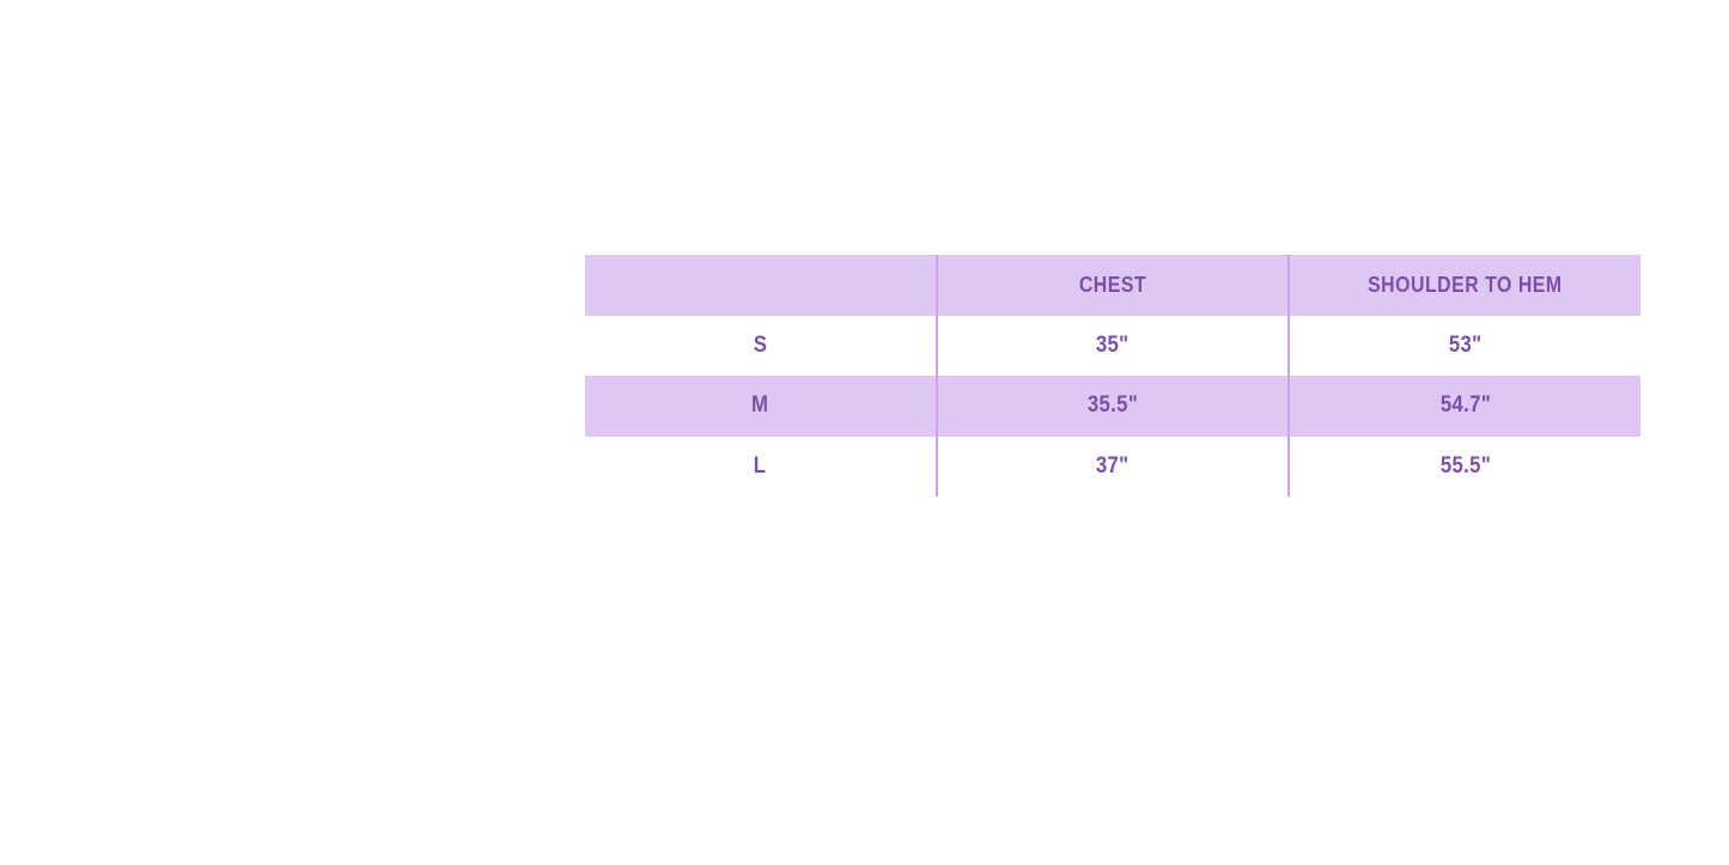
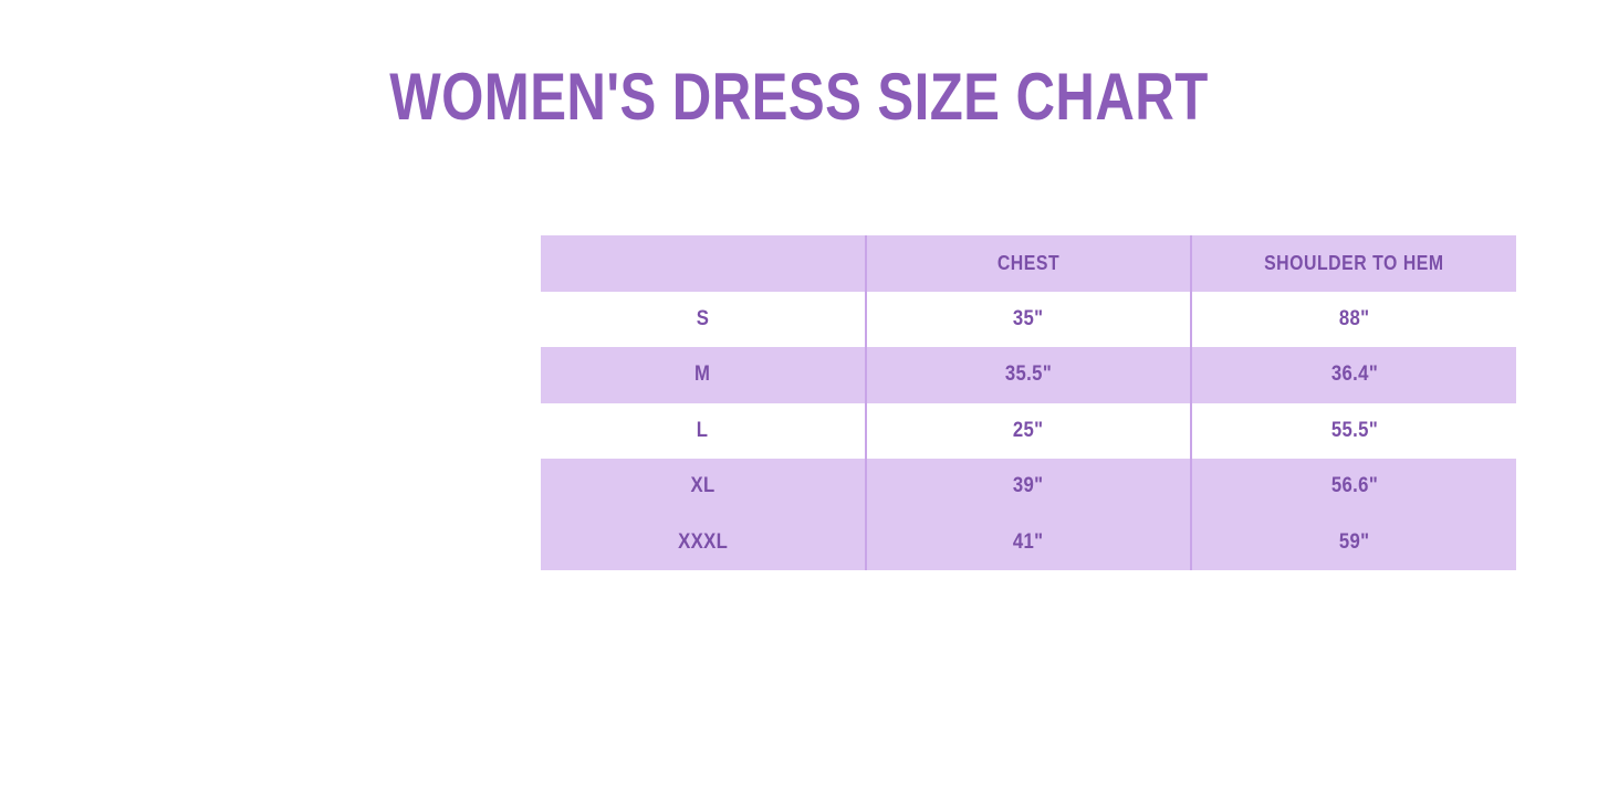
+ WOMEN'S DRESS SIZE CHART
  	CHEST	SHOULDER TO HEM
- S	35"	53"
+ S	35"	88"
- M	35.5"	54.7"
+ M	35.5"	36.4"
- L	37"	55.5"
+ L	25"	55.5"
+ XL	39"	56.6"
+ XXXL	41"	59"
